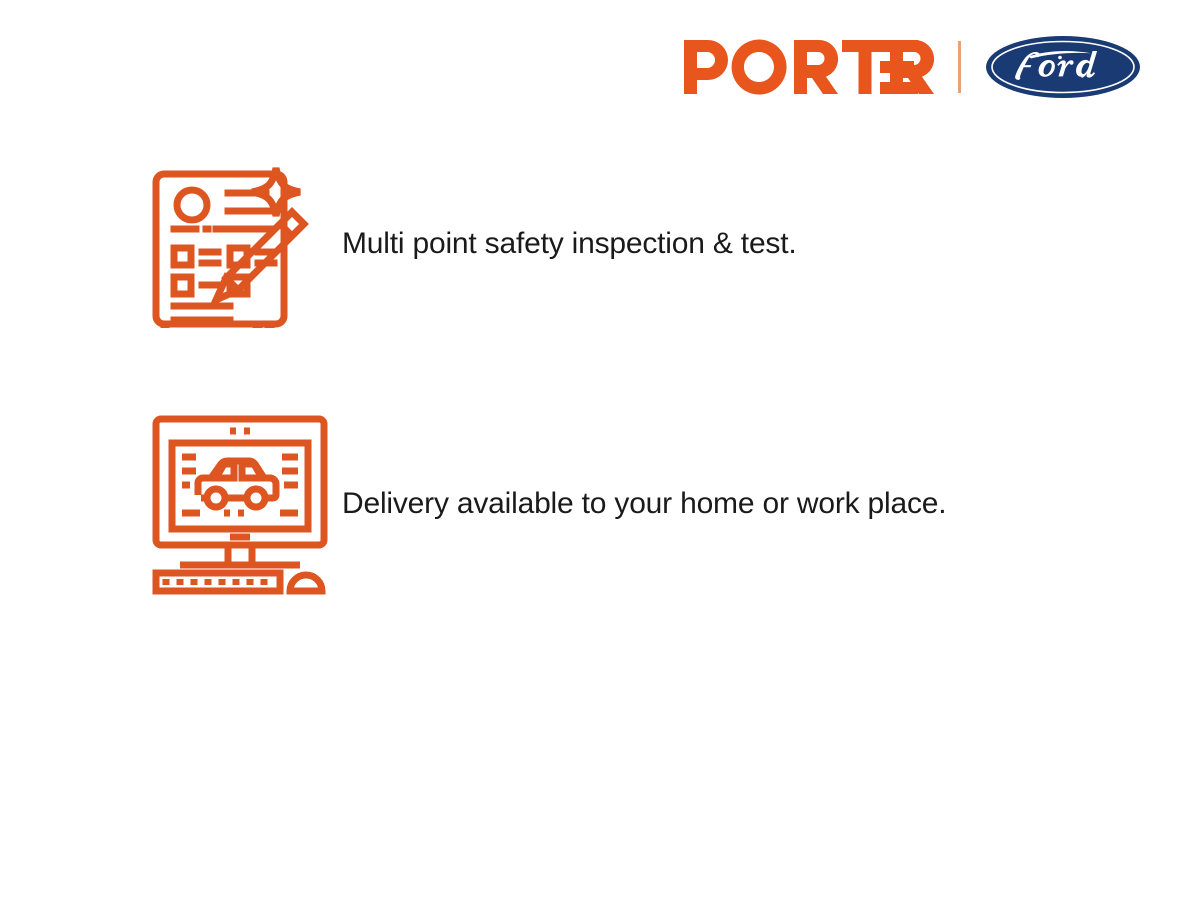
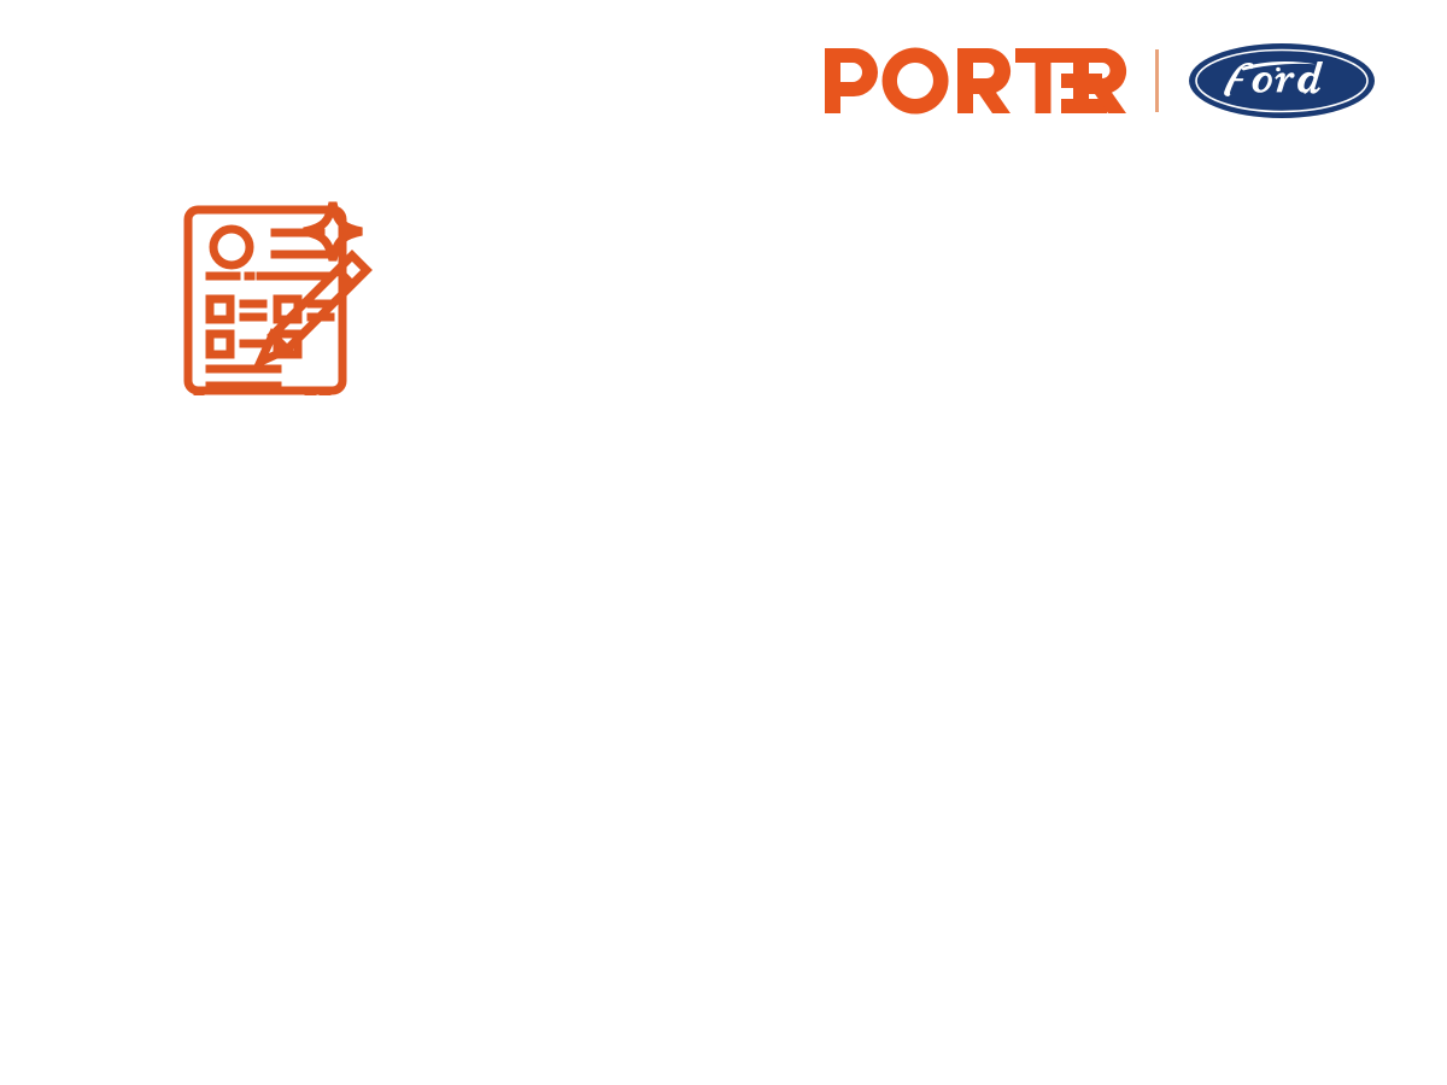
- Multi point safety inspection & test.
- Delivery available to your home or work place.
